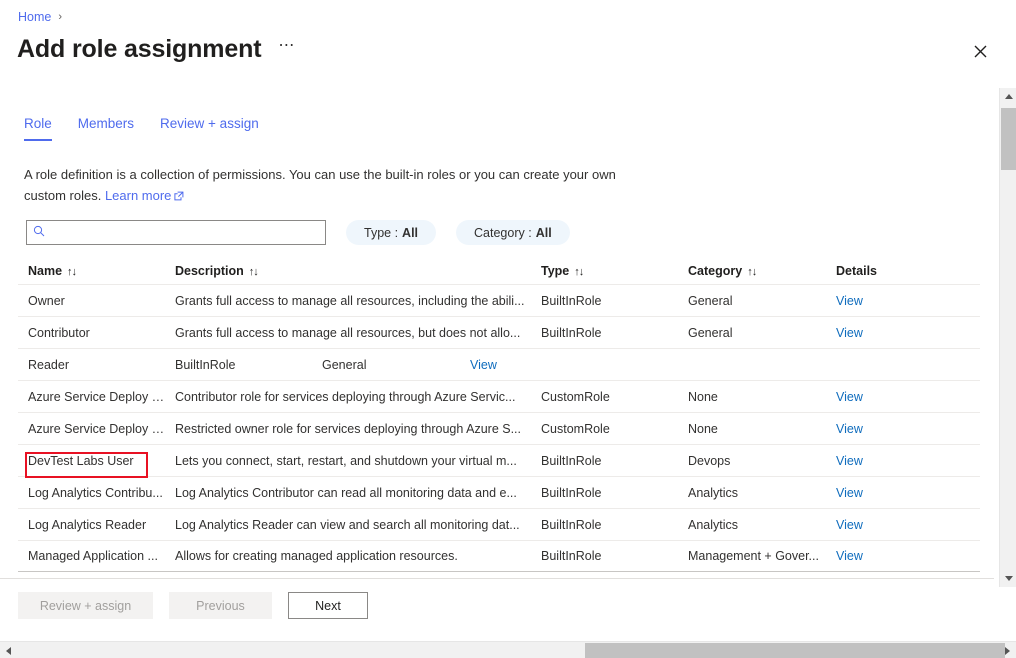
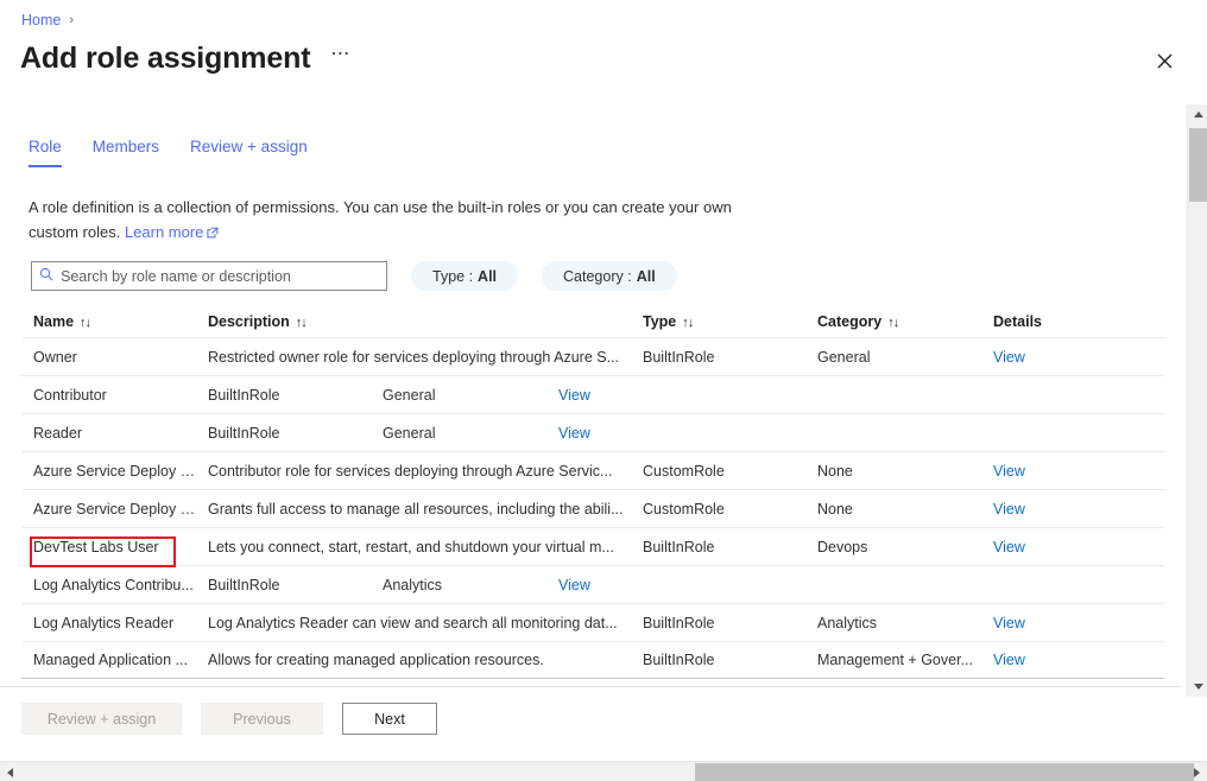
  Home
  ›
  Add role assignment
  ⋯
  Role
  Members
  Review + assign
  A role definition is a collection of permissions. You can use the built-in roles or you can create your own custom roles. Learn more
+ Search by role name or description
  Type :
  All
  Category :
  All
  Name ↑↓
  Description ↑↓
  Type ↑↓
  Category ↑↓
  Details
  Owner
- Grants full access to manage all resources, including the abili...
+ Restricted owner role for services deploying through Azure S...
  BuiltInRole
  General
  View
  Contributor
- Grants full access to manage all resources, but does not allo...
  BuiltInRole
  General
  View
  Reader
  BuiltInRole
  General
  View
  Azure Service Deploy R...
  Contributor role for services deploying through Azure Servic...
  CustomRole
  None
  View
  Azure Service Deploy R...
- Restricted owner role for services deploying through Azure S...
+ Grants full access to manage all resources, including the abili...
  CustomRole
  None
  View
  DevTest Labs User
  Lets you connect, start, restart, and shutdown your virtual m...
  BuiltInRole
  Devops
  View
  Log Analytics Contribu...
- Log Analytics Contributor can read all monitoring data and e...
  BuiltInRole
  Analytics
  View
  Log Analytics Reader
  Log Analytics Reader can view and search all monitoring dat...
  BuiltInRole
  Analytics
  View
  Managed Application ...
  Allows for creating managed application resources.
  BuiltInRole
  Management + Gover...
  View
  Review + assign
  Previous
  Next
